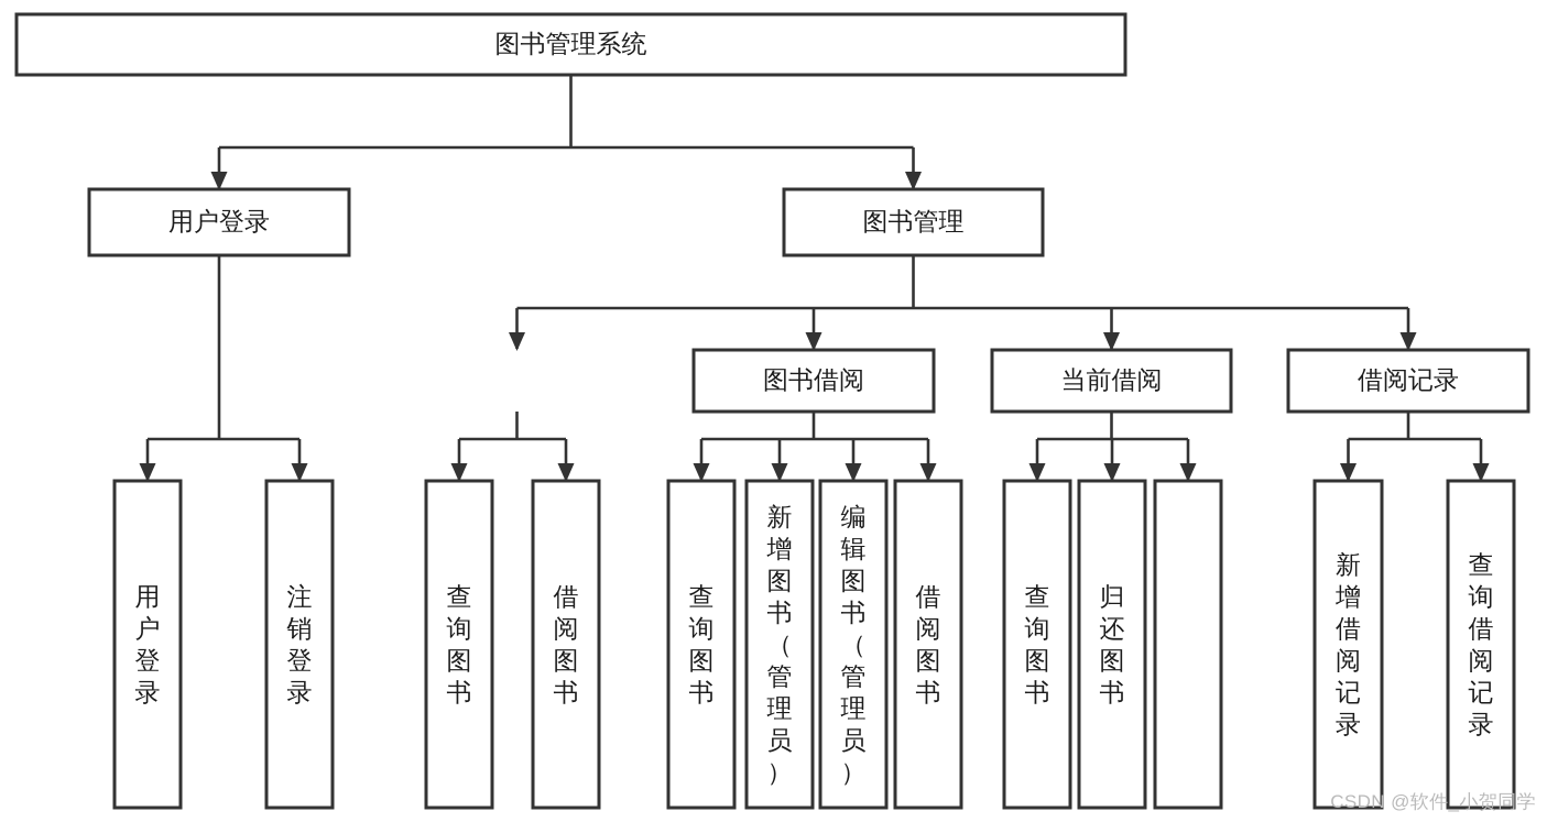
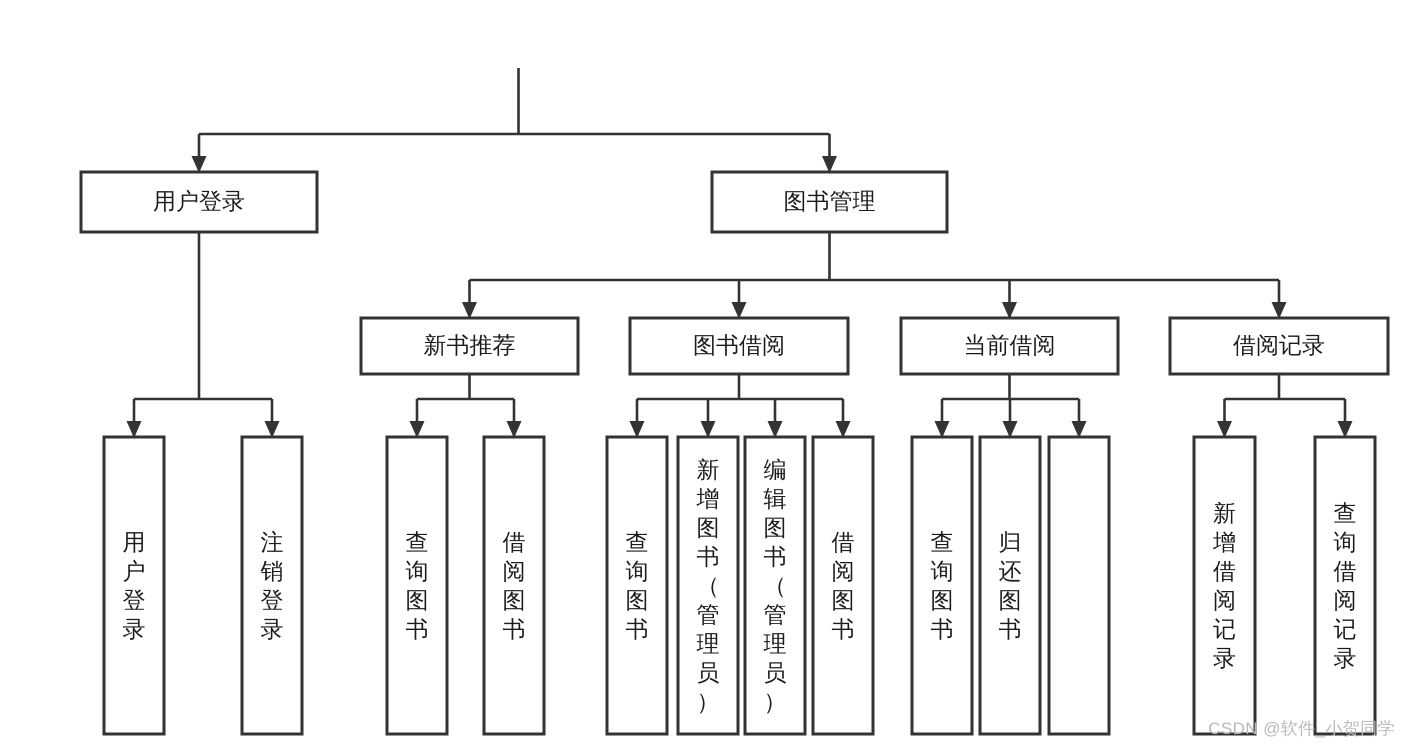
- 图书管理系统
  用户登录
  图书管理
+ 新书推荐
  图书借阅
  当前借阅
  借阅记录
  用户登录
  注销登录
  查询图书
  借阅图书
  查询图书
  新增图书（管理员）
  编辑图书（管理员）
  借阅图书
  查询图书
  归还图书
  新增借阅记录
  查询借阅记录
  CSDN @软件_小贺同学
